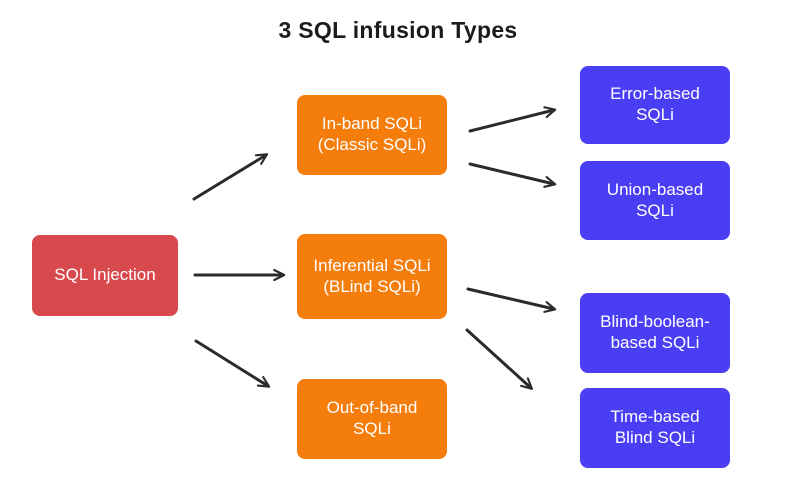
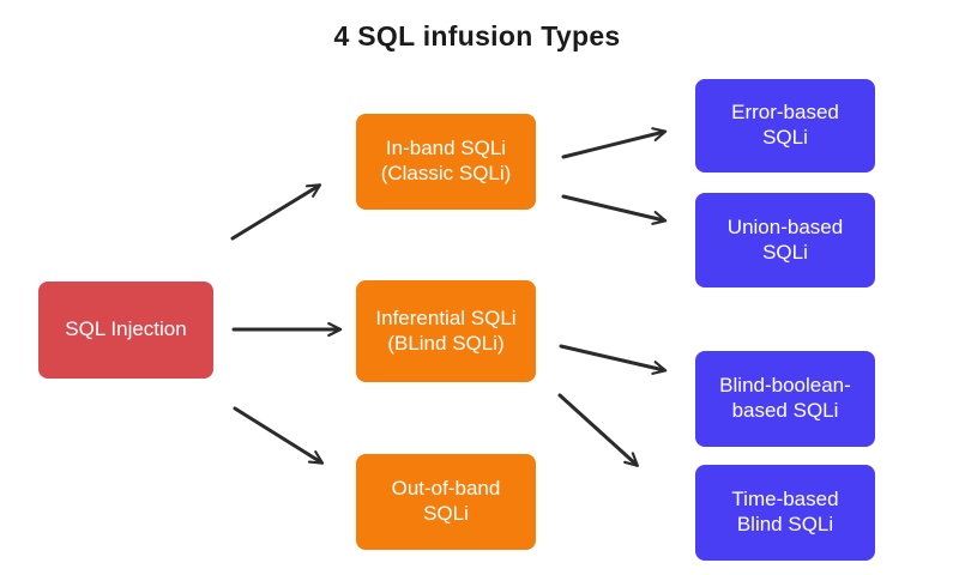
- 3 SQL infusion Types
+ 4 SQL infusion Types
  SQL Injection
  In-band SQLi
  (Classic SQLi)
  Inferential SQLi
  (BLind SQLi)
  Out-of-band
  SQLi
  Error-based
  SQLi
  Union-based
  SQLi
  Blind-boolean-
  based SQLi
  Time-based
  Blind SQLi
